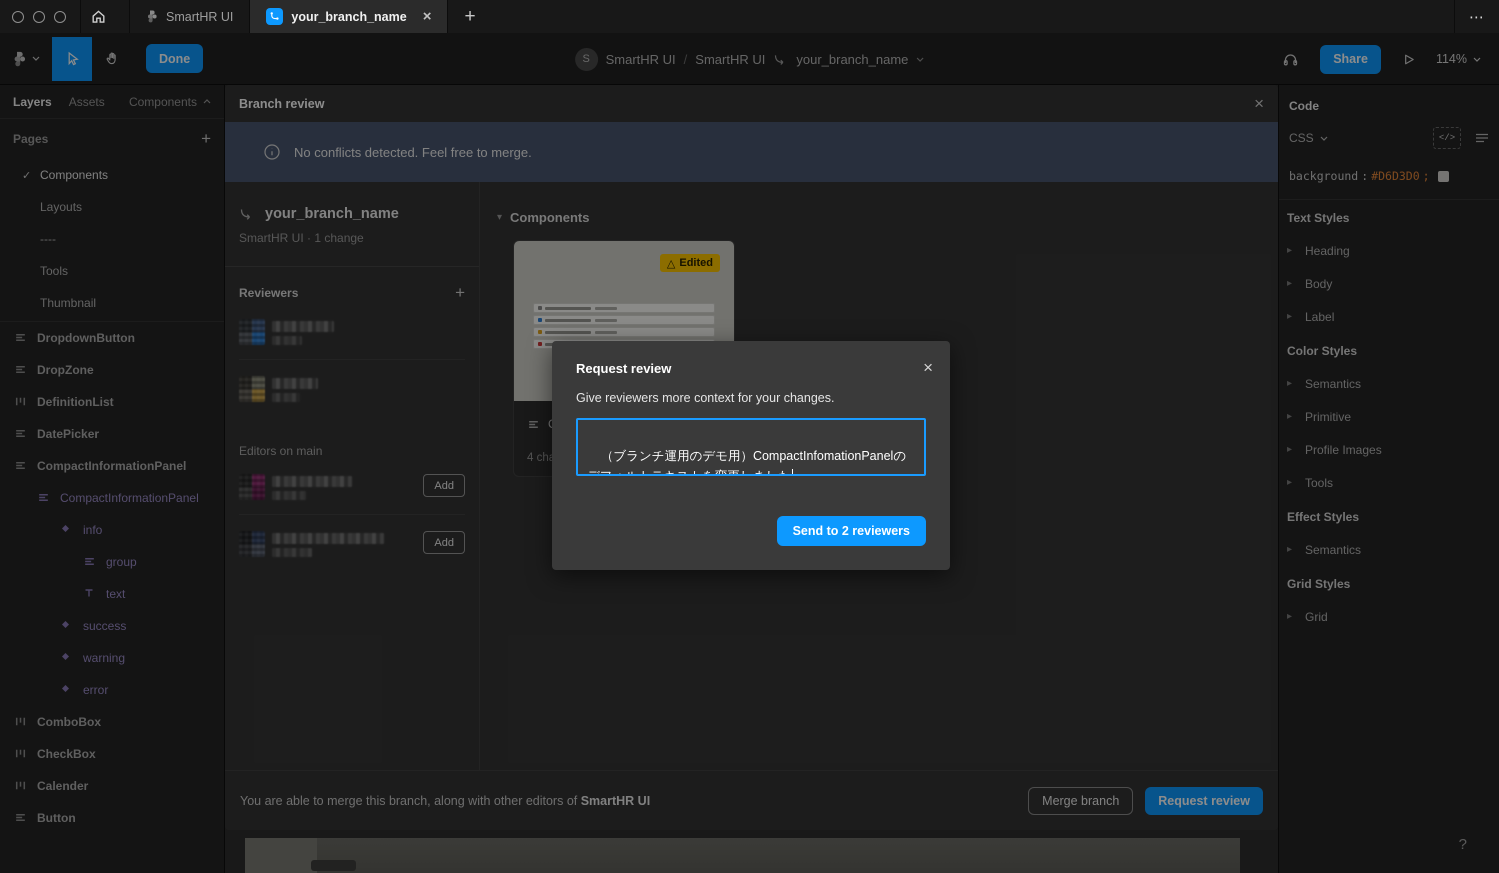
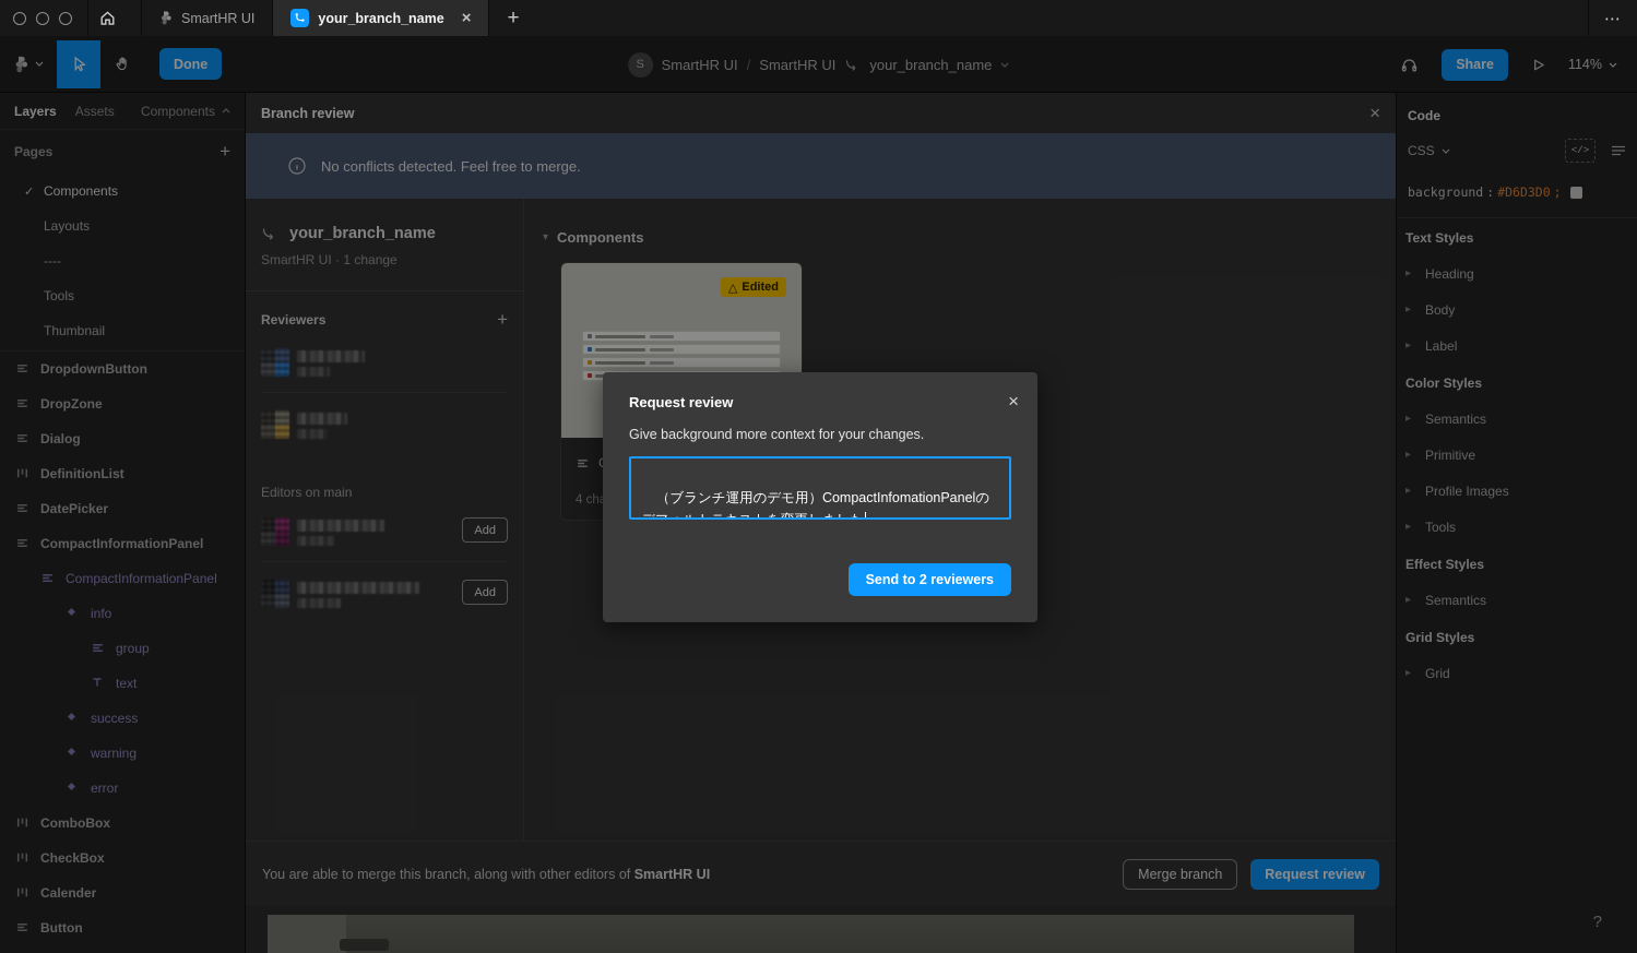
  SmartHR UI
  your_branch_name
  ×
  +
  ⋯
  Done
  S
  SmartHR UI
  /
  SmartHR UI
  your_branch_name
  Share
  114%
  Layers
  Assets
  Components
  Pages
  +
  ✓
  Components
  Layouts
  ----
  Tools
  Thumbnail
  DropdownButton
  DropZone
+ Dialog
  DefinitionList
  DatePicker
  CompactInformationPanel
  CompactInformationPanel
  info
  group
  text
  success
  warning
  error
  ComboBox
  CheckBox
  Calender
  Button
  Code
  CSS
  </>
  background
  :
  #D6D3D0
  ;
  Text Styles
  ▸
  Heading
  ▸
  Body
  ▸
  Label
  Color Styles
  ▸
  Semantics
  ▸
  Primitive
  ▸
  Profile Images
  ▸
  Tools
  Effect Styles
  ▸
  Semantics
  Grid Styles
  ▸
  Grid
  ?
  Branch review
  ×
  No conflicts detected. Feel free to merge.
  your_branch_name
  SmartHR UI · 1 change
  Reviewers
  +
  Editors on main
  Add
  Add
  ▾
  Components
  △
  Edited
  You are able to merge this branch, along with other editors of SmartHR UI
  Merge branch
  Request review
  Request review
  ×
- Give reviewers more context for your changes.
+ Give background more context for your changes.
  Send to 2 reviewers
